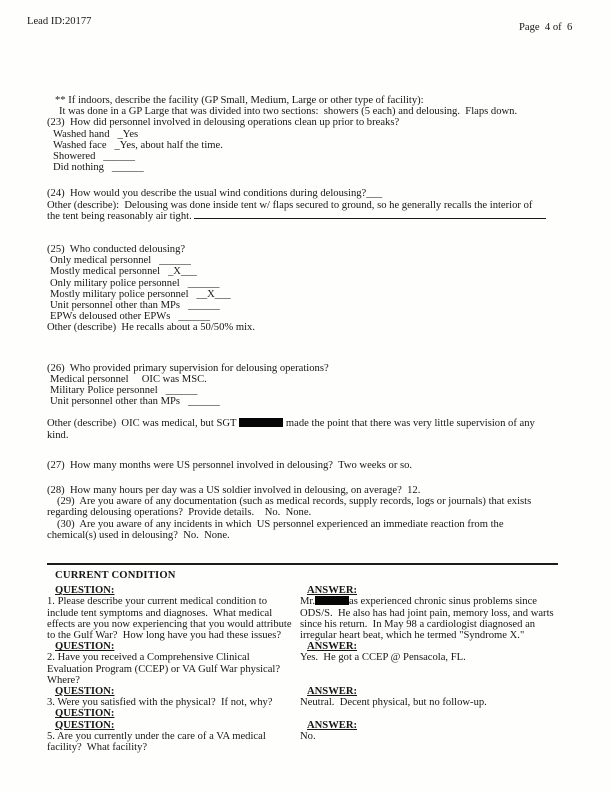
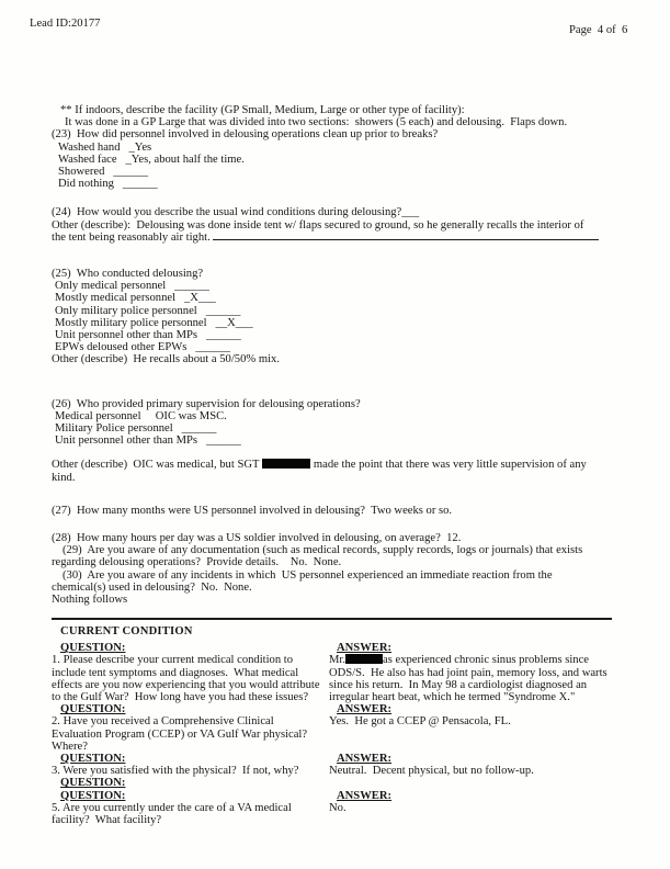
  Lead ID:20177
  Page 4 of 6
  ** If indoors, describe the facility (GP Small, Medium, Large or other type of facility):
  It was done in a GP Large that was divided into two sections: showers (5 each) and delousing. Flaps down.
  (23) How did personnel involved in delousing operations clean up prior to breaks?
  Washed hand _Yes
  Washed face _Yes, about half the time.
  Showered ______
  Did nothing ______
  (24) How would you describe the usual wind conditions during delousing?___
  Other (describe): Delousing was done inside tent w/ flaps secured to ground, so he generally recalls the interior of
  the tent being reasonably air tight.
  (25) Who conducted delousing?
  Only medical personnel ______
  Mostly medical personnel _X___
  Only military police personnel ______
  Mostly military police personnel __X___
  Unit personnel other than MPs ______
  EPWs deloused other EPWs ______
  Other (describe) He recalls about a 50/50% mix.
  (26) Who provided primary supervision for delousing operations?
  Medical personnel OIC was MSC.
  Military Police personnel ______
  Unit personnel other than MPs ______
  Other (describe) OIC was medical, but SGT made the point that there was very little supervision of any
  kind.
  (27) How many months were US personnel involved in delousing? Two weeks or so.
  (28) How many hours per day was a US soldier involved in delousing, on average? 12.
  (29) Are you aware of any documentation (such as medical records, supply records, logs or journals) that exists
  regarding delousing operations? Provide details. No. None.
  (30) Are you aware of any incidents in which US personnel experienced an immediate reaction from the
  chemical(s) used in delousing? No. None.
+ Nothing follows
  CURRENT CONDITION
  QUESTION:
  ANSWER:
  1. Please describe your current medical condition to include tent symptoms and diagnoses. What medical effects are you now experiencing that you would attribute to the Gulf War? How long have you had these issues?
  Mr. as experienced chronic sinus problems since ODS/S. He also has had joint pain, memory loss, and warts since his return. In May 98 a cardiologist diagnosed an irregular heart beat, which he termed "Syndrome X."
  QUESTION:
  ANSWER:
  2. Have you received a Comprehensive Clinical Evaluation Program (CCEP) or VA Gulf War physical? Where?
  Yes. He got a CCEP @ Pensacola, FL.
  QUESTION:
  ANSWER:
  3. Were you satisfied with the physical? If not, why?
  Neutral. Decent physical, but no follow-up.
  QUESTION:
  QUESTION:
  ANSWER:
  5. Are you currently under the care of a VA medical facility? What facility?
  No.
